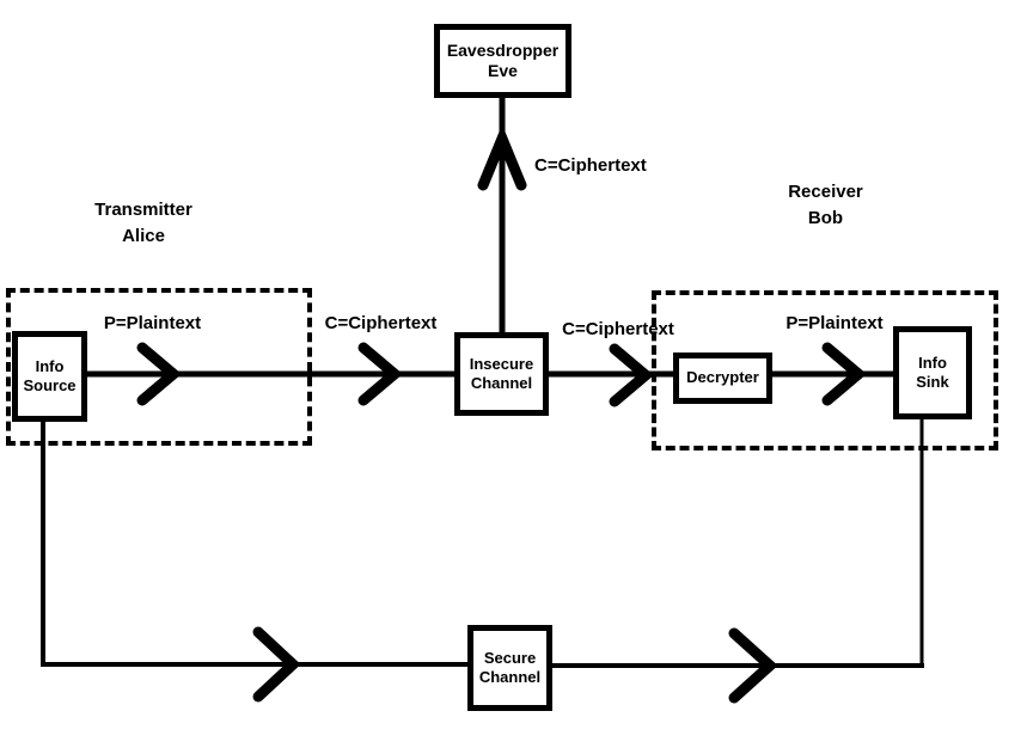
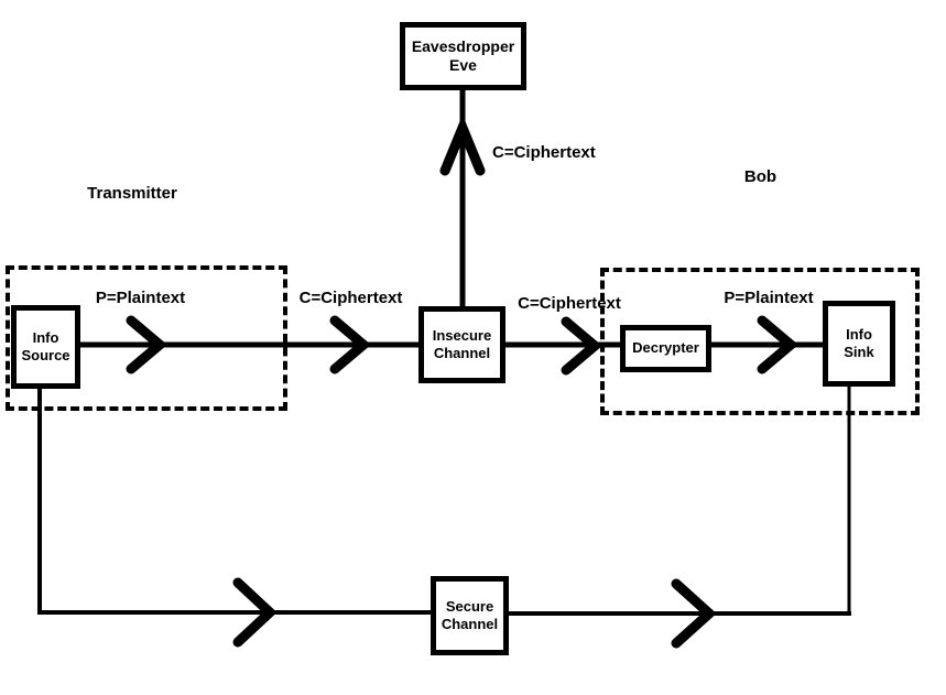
  Transmitter
- Alice
- Receiver
  Bob
  Eavesdropper
  Eve
  Info
  Source
  Insecure
  Channel
  Decrypter
  Info
  Sink
  Secure
  Channel
  C=Ciphertext
  P=Plaintext
  C=Ciphertext
  C=Ciphertext
  P=Plaintext
